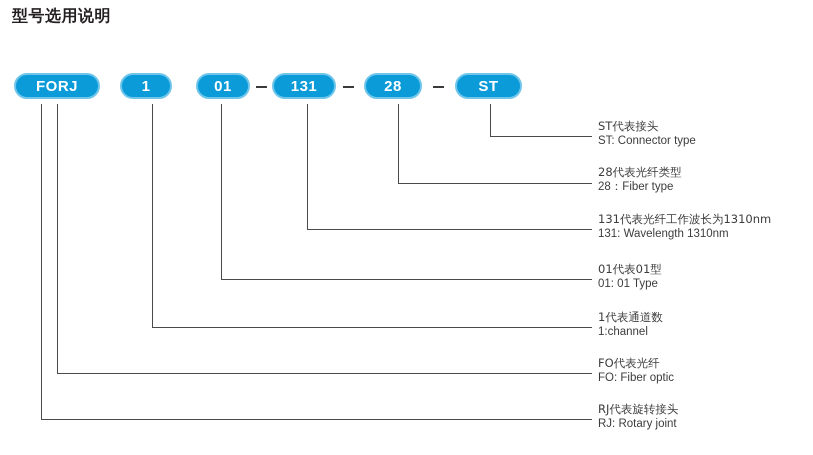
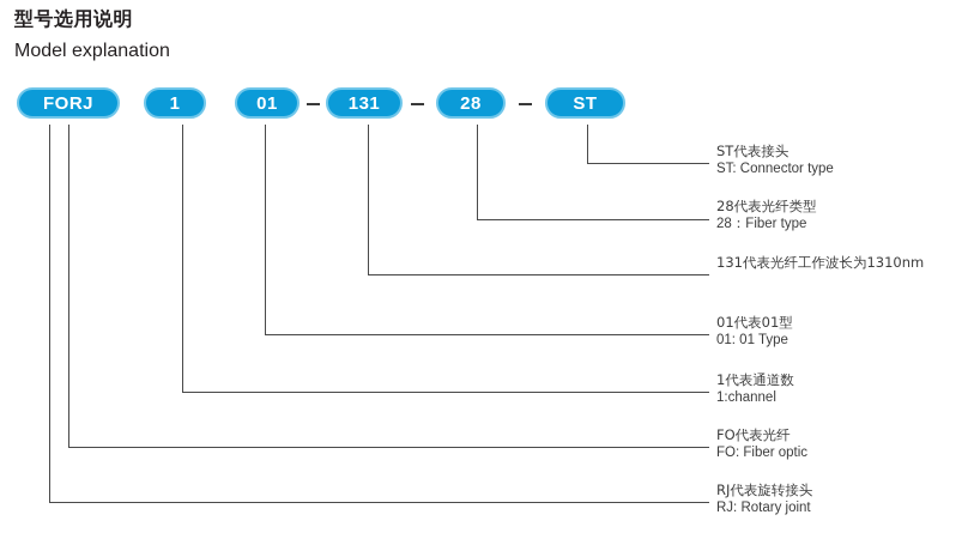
  型号选用说明
+ Model explanation
  FORJ
  1
  01
  131
  28
  ST
  ST代表接头
  ST: Connector type
  28代表光纤类型
  28：Fiber type
  131代表光纤工作波长为1310nm
- 131: Wavelength 1310nm
  01代表01型
  01: 01 Type
  1代表通道数
  1:channel
  FO代表光纤
  FO: Fiber optic
  RJ代表旋转接头
  RJ: Rotary joint
